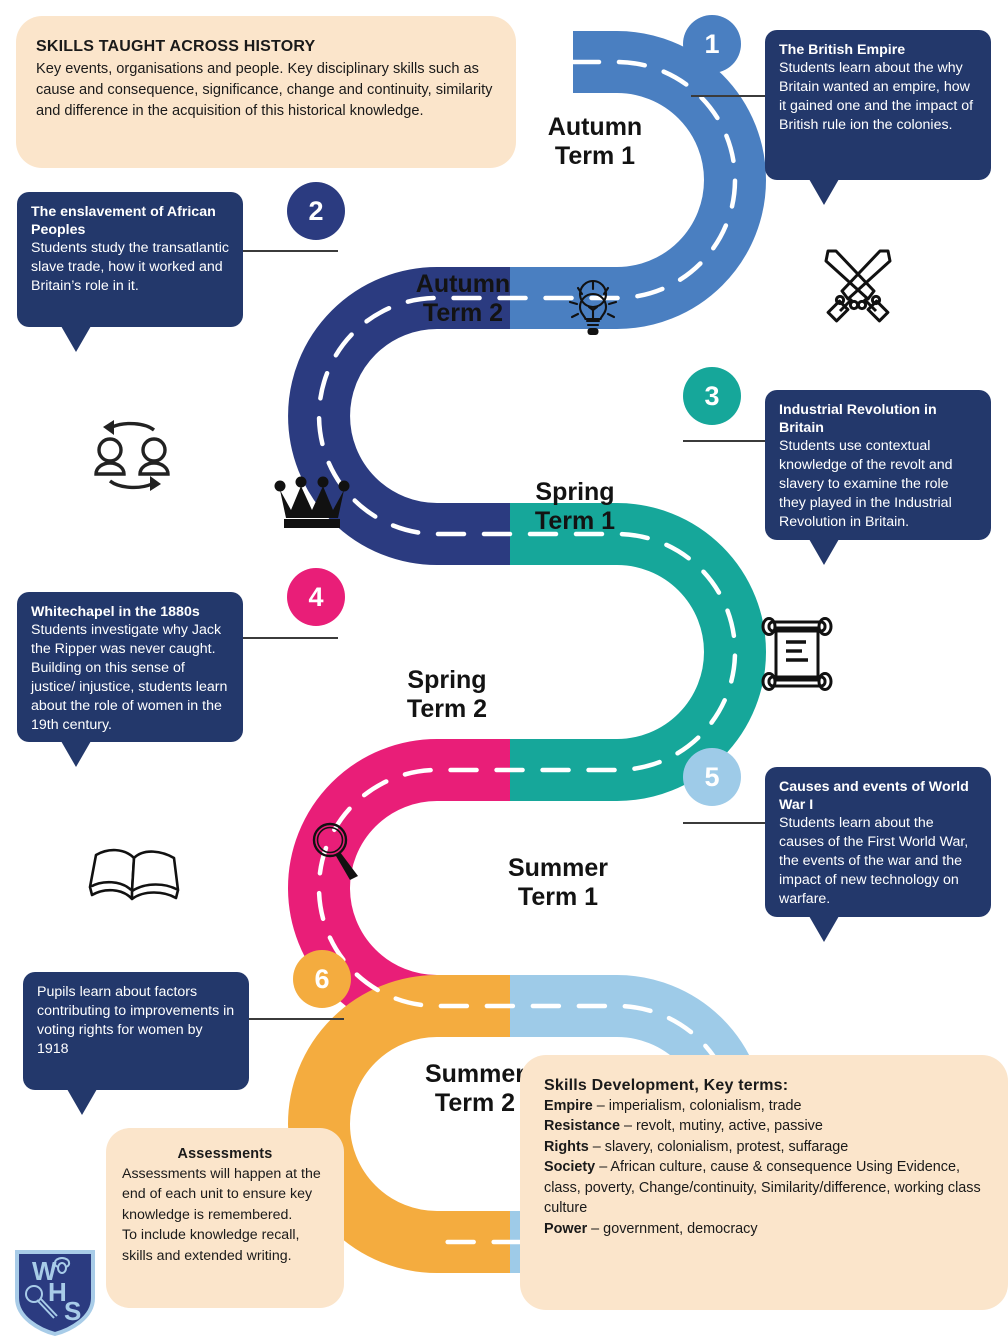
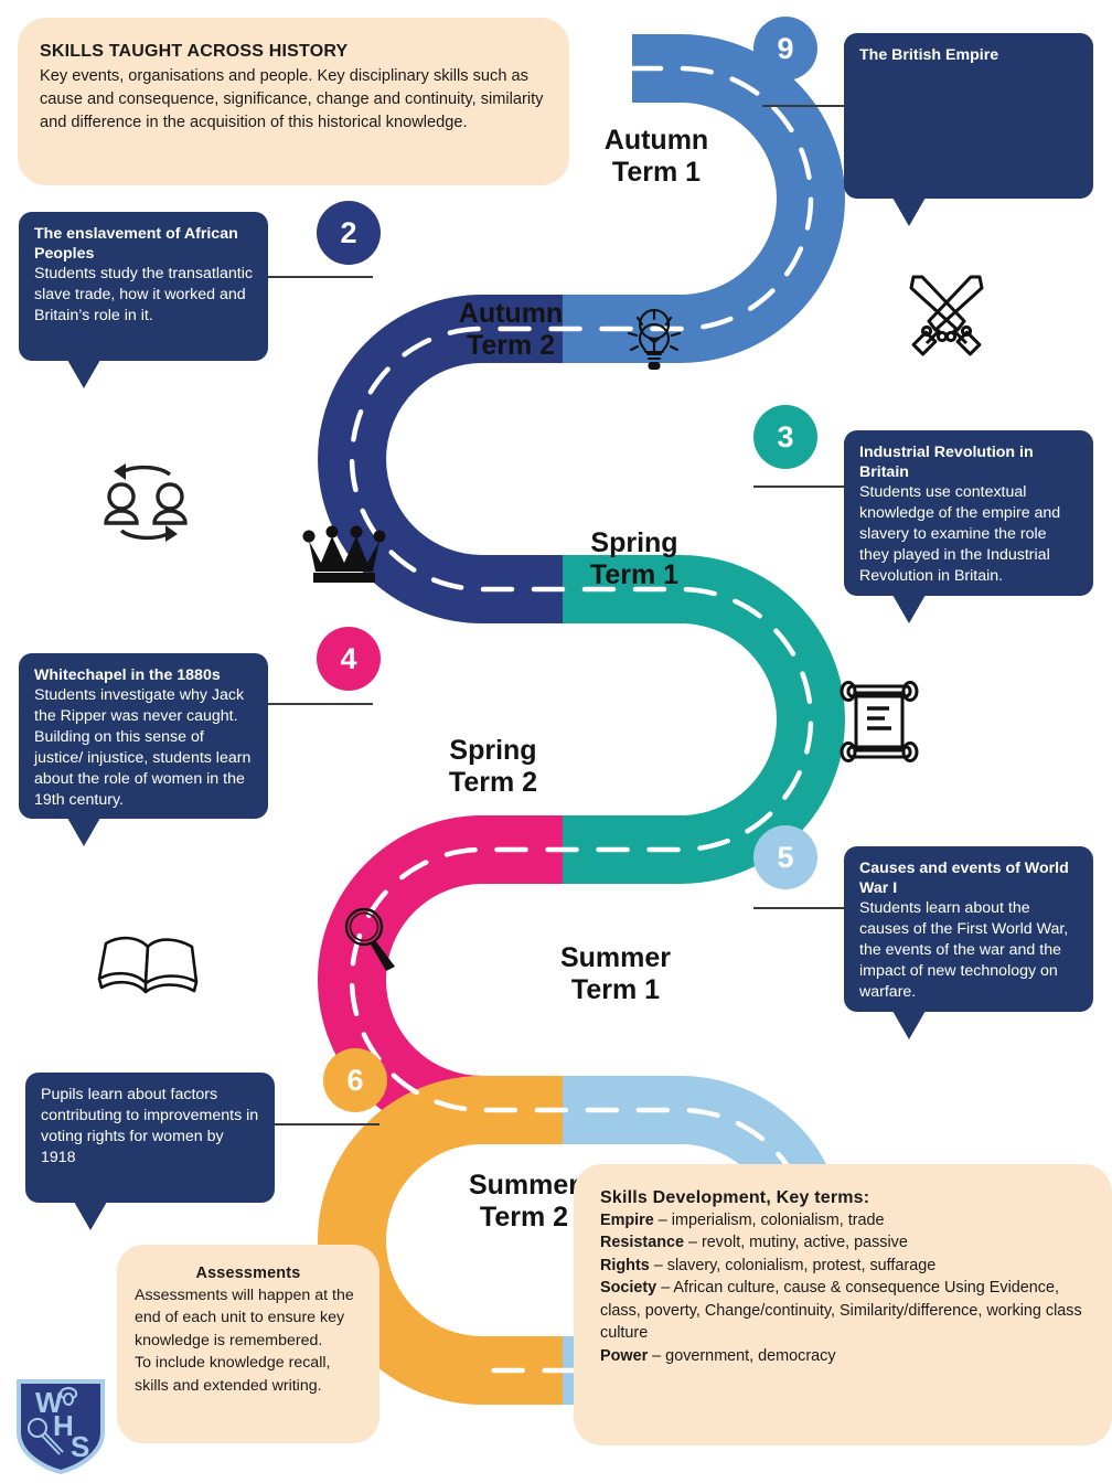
  Autumn
  Term 1
  Autumn
  Term 2
  Spring
  Term 1
  Spring
  Term 2
  Summer
  Term 1
  Summe
  Term 2
  SKILLS TAUGHT ACROSS HISTORY
  Key events, organisations and people. Key disciplinary skills such as cause and consequence, significance, change and continuity, similarity and difference in the acquisition of this historical knowledge.
  Assessments
  Assessments will happen at the end of each unit to ensure key knowledge is remembered.
  To include knowledge recall, skills and extended writing.
  Skills Development, Key terms:
  Empire – imperialism, colonialism, trade
  Resistance – revolt, mutiny, active, passive
  Rights – slavery, colonialism, protest, suffarage
  Society – African culture, cause & consequence Using Evidence, class, poverty, Change/continuity, Similarity/difference, working class culture
  Power – government, democracy
- 1
+ 9
  2
  3
  4
  5
  6
  The British Empire
- Students learn about the why Britain wanted an empire, how it gained one and the impact of British rule ion the colonies.
  The enslavement of African Peoples
  Students study the transatlantic slave trade, how it worked and Britain’s role in it.
  Industrial Revolution in Britain
- Students use contextual knowledge of the revolt and slavery to examine the role they played in the Industrial Revolution in Britain.
+ Students use contextual knowledge of the empire and slavery to examine the role they played in the Industrial Revolution in Britain.
  Whitechapel in the 1880s
  Students investigate why Jack the Ripper was never caught. Building on this sense of justice/ injustice, students learn about the role of women in the 19th century.
  Causes and events of World War I
  Students learn about the causes of the First World War, the events of the war and the impact of new technology on warfare.
  Pupils learn about factors contributing to improvements in voting rights for women by 1918
  W
  H
  S
